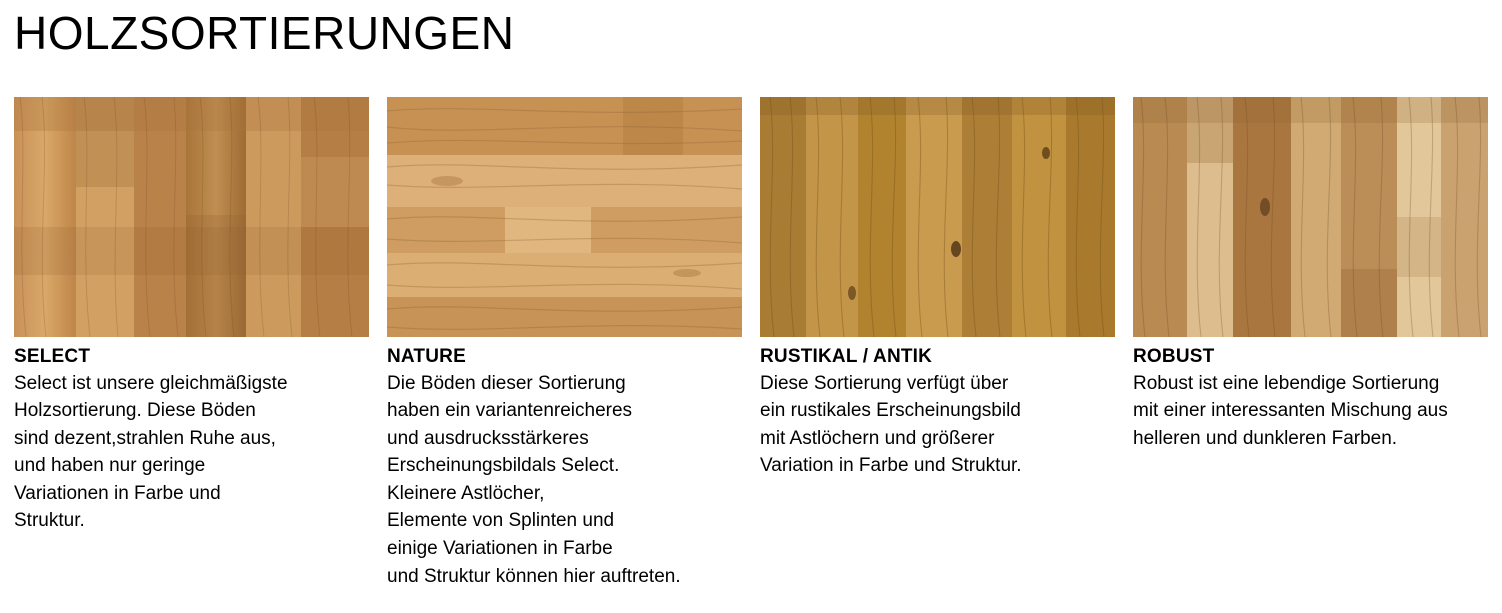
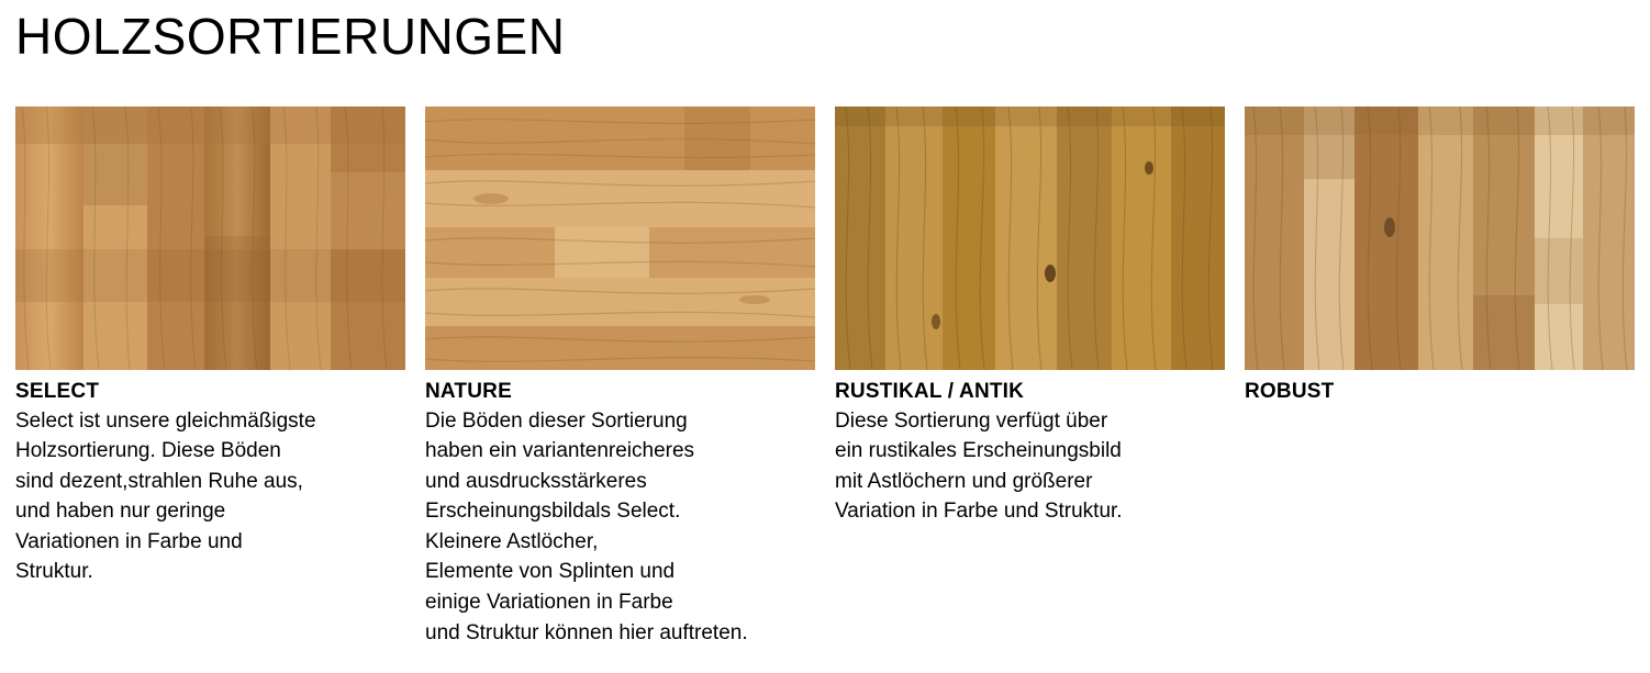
  HOLZSORTIERUNGEN
  SELECT
  Select ist unsere gleichmäßigste
  Holzsortierung. Diese Böden
  sind dezent,strahlen Ruhe aus,
  und haben nur geringe
  Variationen in Farbe und
  Struktur.
  NATURE
  Die Böden dieser Sortierung
  haben ein variantenreicheres
  und ausdrucksstärkeres
  Erscheinungsbildals Select.
  Kleinere Astlöcher,
  Elemente von Splinten und
  einige Variationen in Farbe
  und Struktur können hier auftreten.
  RUSTIKAL / ANTIK
  Diese Sortierung verfügt über
  ein rustikales Erscheinungsbild
  mit Astlöchern und größerer
  Variation in Farbe und Struktur.
  ROBUST
- Robust ist eine lebendige Sortierung
- mit einer interessanten Mischung aus
- helleren und dunkleren Farben.
